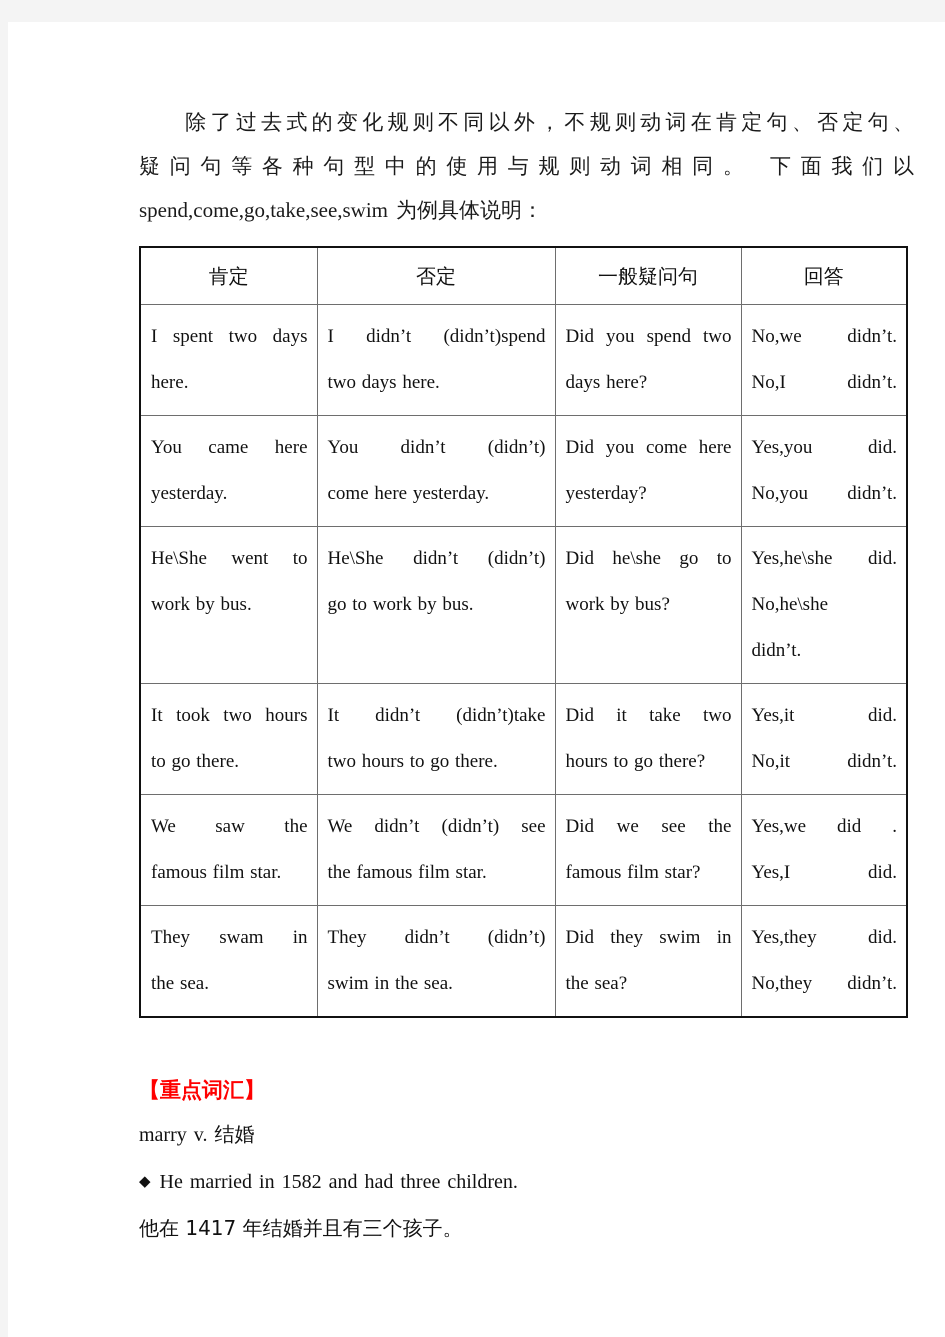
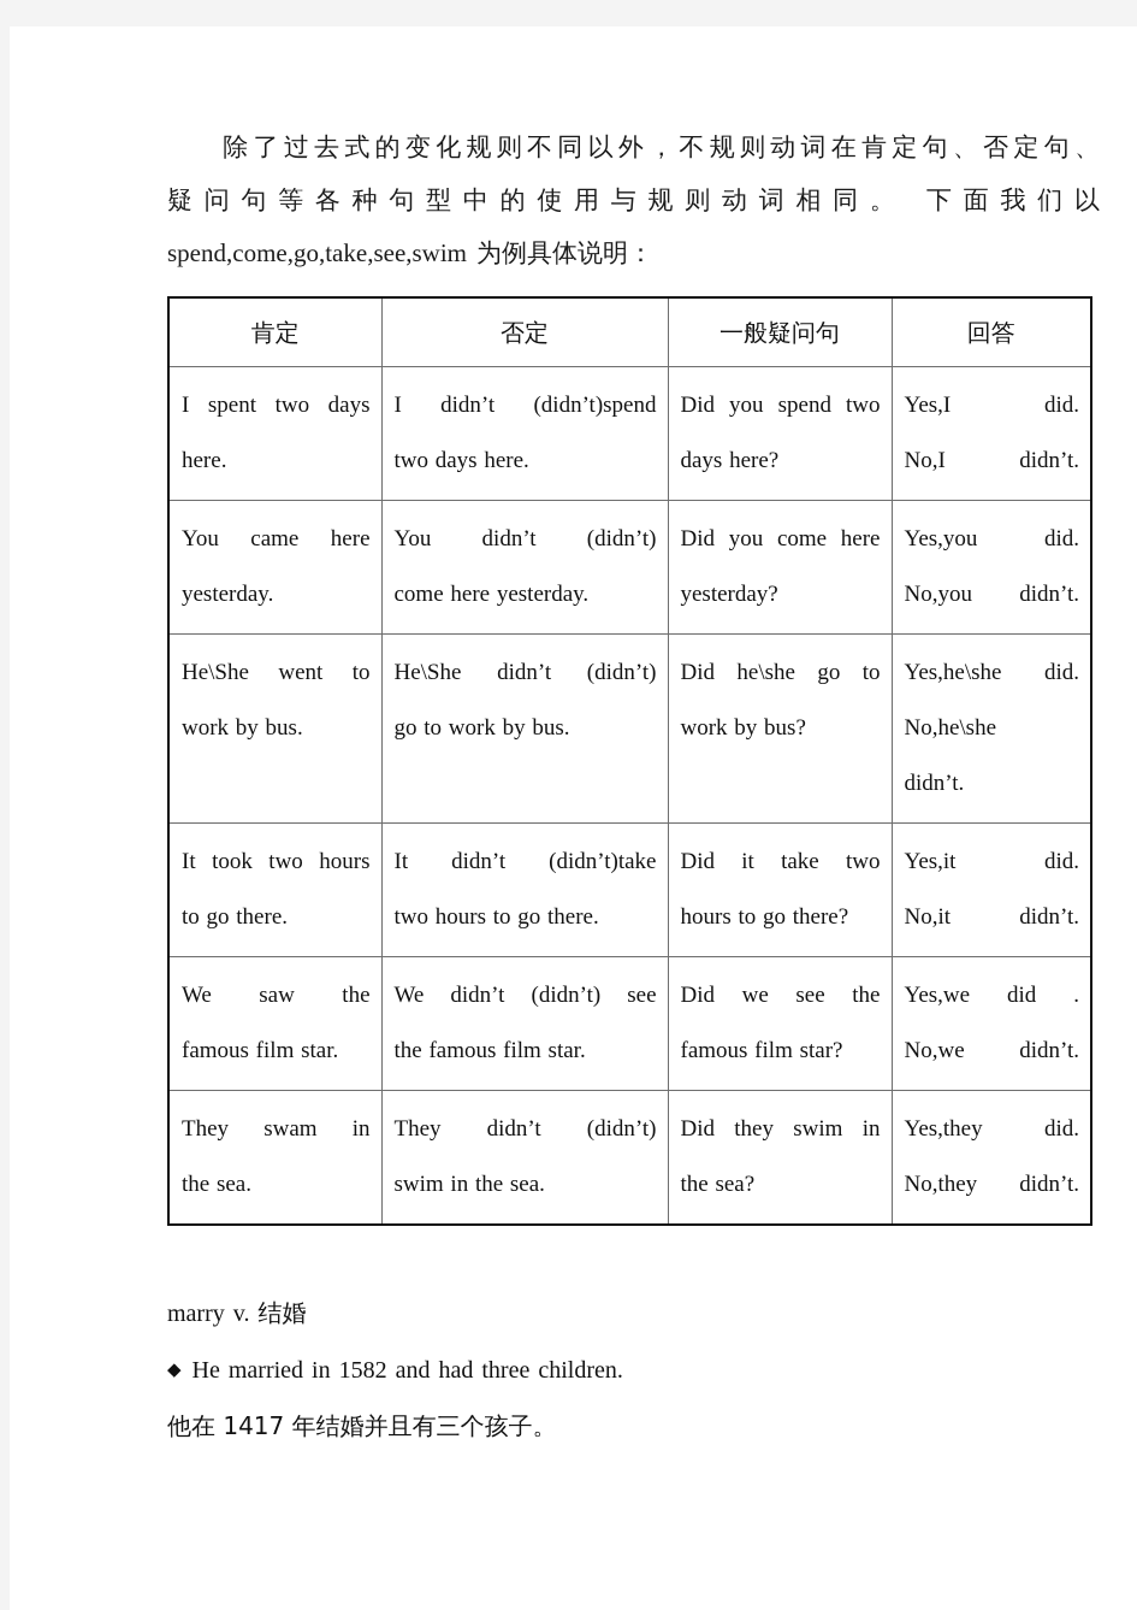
  除了过去式的变化规则不同以外，不规则动词在肯定句、否定句、
  疑问句等各种句型中的使用与规则动词相同。 下面我们以
  spend,come,go,take,see,swim 为例具体说明：
  肯定	否定	一般疑问句	回答
- I spent two days here.	I didn’t (didn’t)spend two days here.	Did you spend two days here?	No,we didn’t. No,I didn’t.
+ I spent two days here.	I didn’t (didn’t)spend two days here.	Did you spend two days here?	Yes,I did. No,I didn’t.
  You came here yesterday.	You didn’t (didn’t) come here yesterday.	Did you come here yesterday?	Yes,you did. No,you didn’t.
  He\She went to work by bus.	He\She didn’t (didn’t) go to work by bus.	Did he\she go to work by bus?	Yes,he\she did. No,he\she didn’t.
  It took two hours to go there.	It didn’t (didn’t)take two hours to go there.	Did it take two hours to go there?	Yes,it did. No,it didn’t.
- We saw the famous film star.	We didn’t (didn’t) see the famous film star.	Did we see the famous film star?	Yes,we did . Yes,I did.
+ We saw the famous film star.	We didn’t (didn’t) see the famous film star.	Did we see the famous film star?	Yes,we did . No,we didn’t.
  They swam in the sea.	They didn’t (didn’t) swim in the sea.	Did they swim in the sea?	Yes,they did. No,they didn’t.
- 【重点词汇】
  marry v. 结婚
  ◆ He married in 1582 and had three children.
  他在 1417 年结婚并且有三个孩子。
